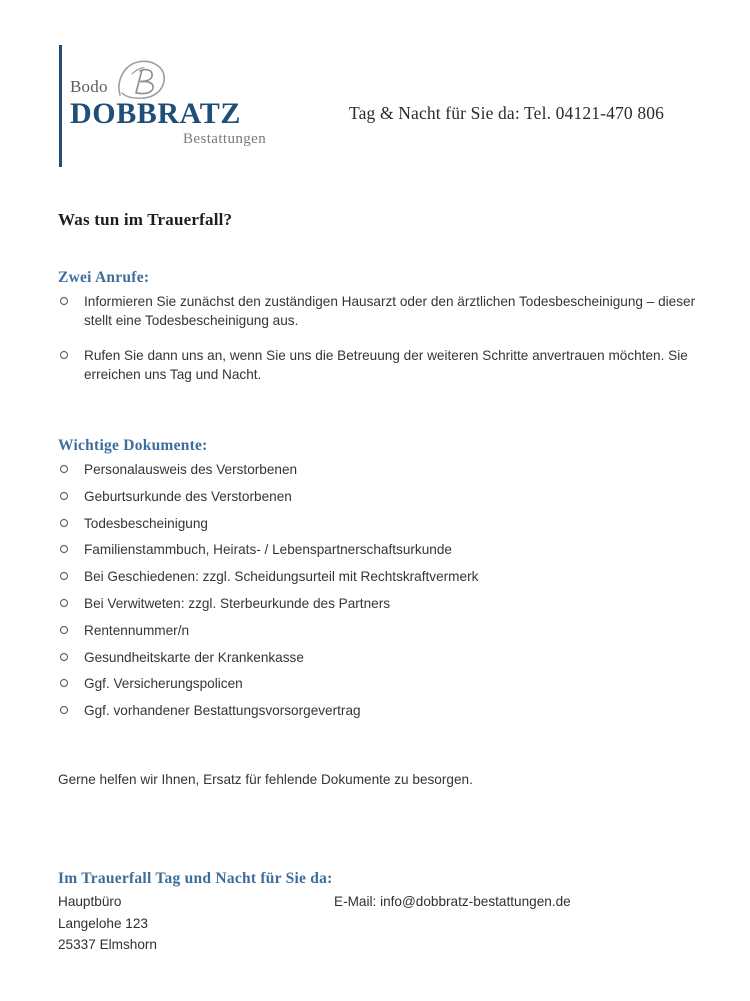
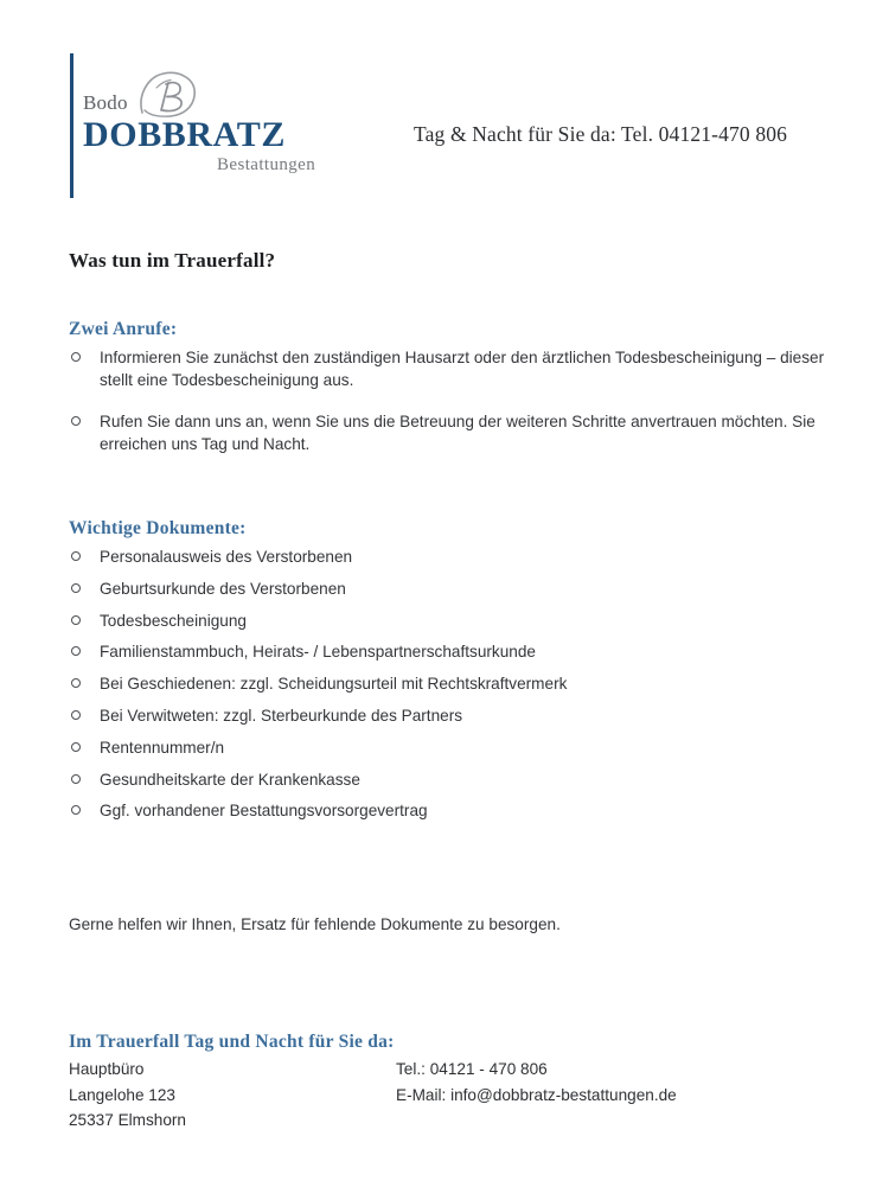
  Bodo
  DOBBRATZ
  Bestattungen
  Tag & Nacht für Sie da: Tel. 04121-470 806
  Was tun im Trauerfall?
  Zwei Anrufe:
  Informieren Sie zunächst den zuständigen Hausarzt oder den ärztlichen Todesbescheinigung – dieser stellt eine Todesbescheinigung aus.
  Rufen Sie dann uns an, wenn Sie uns die Betreuung der weiteren Schritte anvertrauen möchten. Sie erreichen uns Tag und Nacht.
  Wichtige Dokumente:
  Personalausweis des Verstorbenen
  Geburtsurkunde des Verstorbenen
  Todesbescheinigung
  Familienstammbuch, Heirats- / Lebenspartnerschaftsurkunde
  Bei Geschiedenen: zzgl. Scheidungsurteil mit Rechtskraftvermerk
  Bei Verwitweten: zzgl. Sterbeurkunde des Partners
  Rentennummer/n
  Gesundheitskarte der Krankenkasse
- Ggf. Versicherungspolicen
  Ggf. vorhandener Bestattungsvorsorgevertrag
  Gerne helfen wir Ihnen, Ersatz für fehlende Dokumente zu besorgen.
  Im Trauerfall Tag und Nacht für Sie da:
  Hauptbüro
  Langelohe 123
  25337 Elmshorn
+ Tel.: 04121 - 470 806
  E-Mail: info@dobbratz-bestattungen.de
